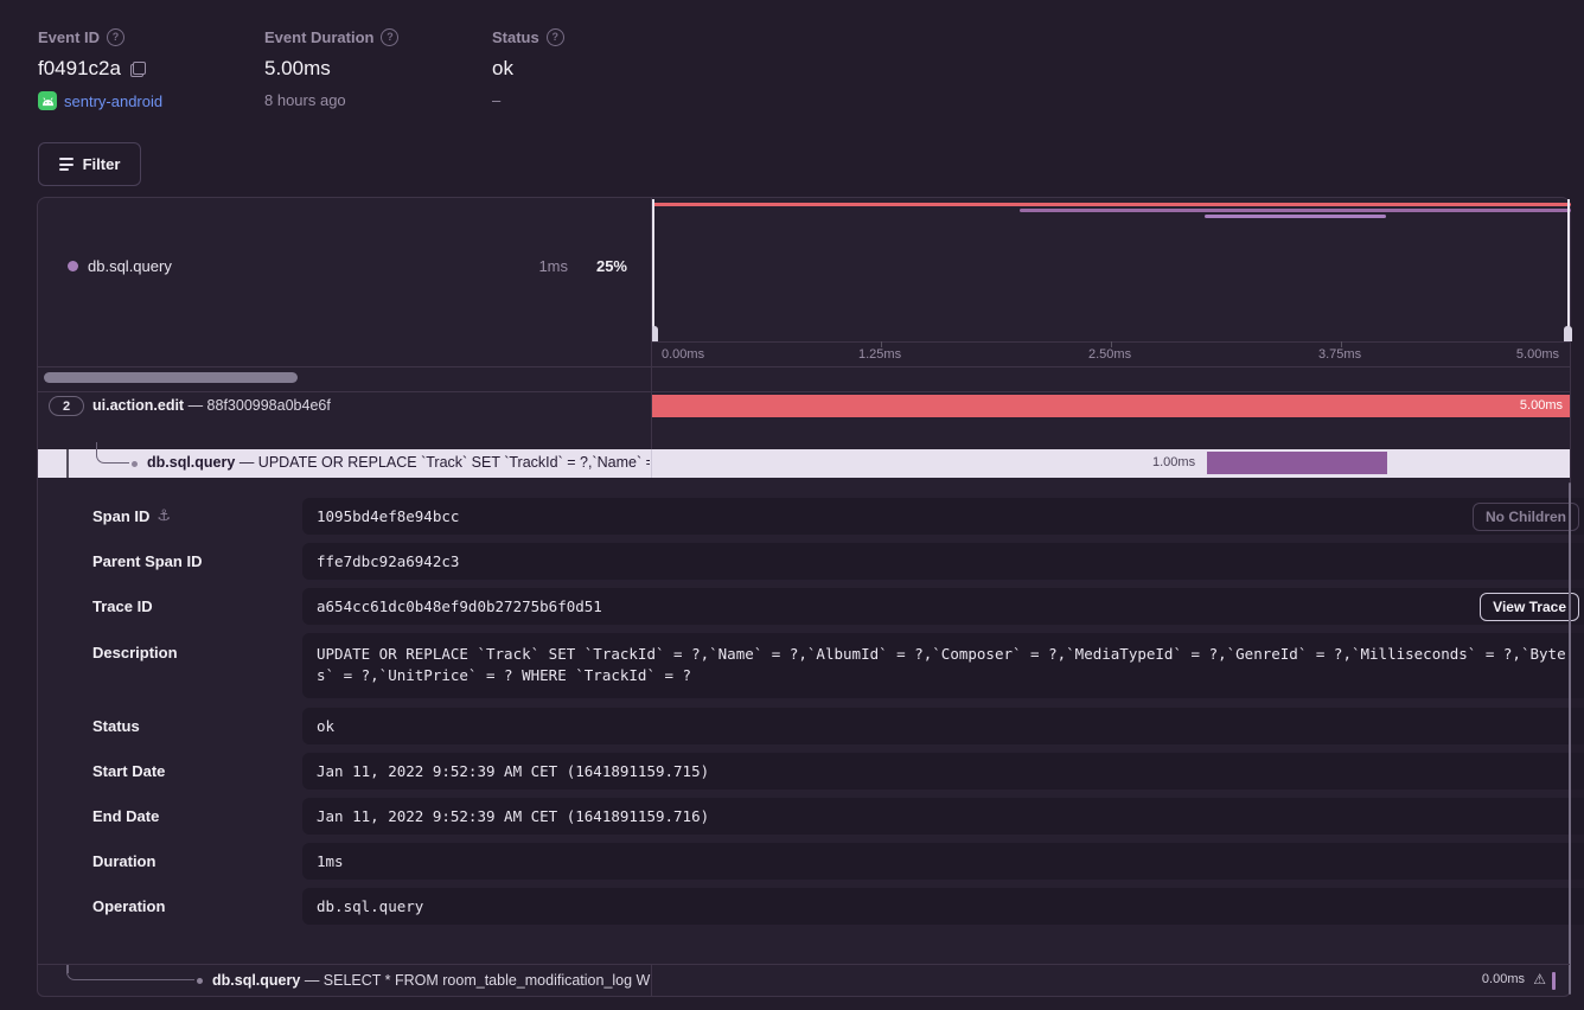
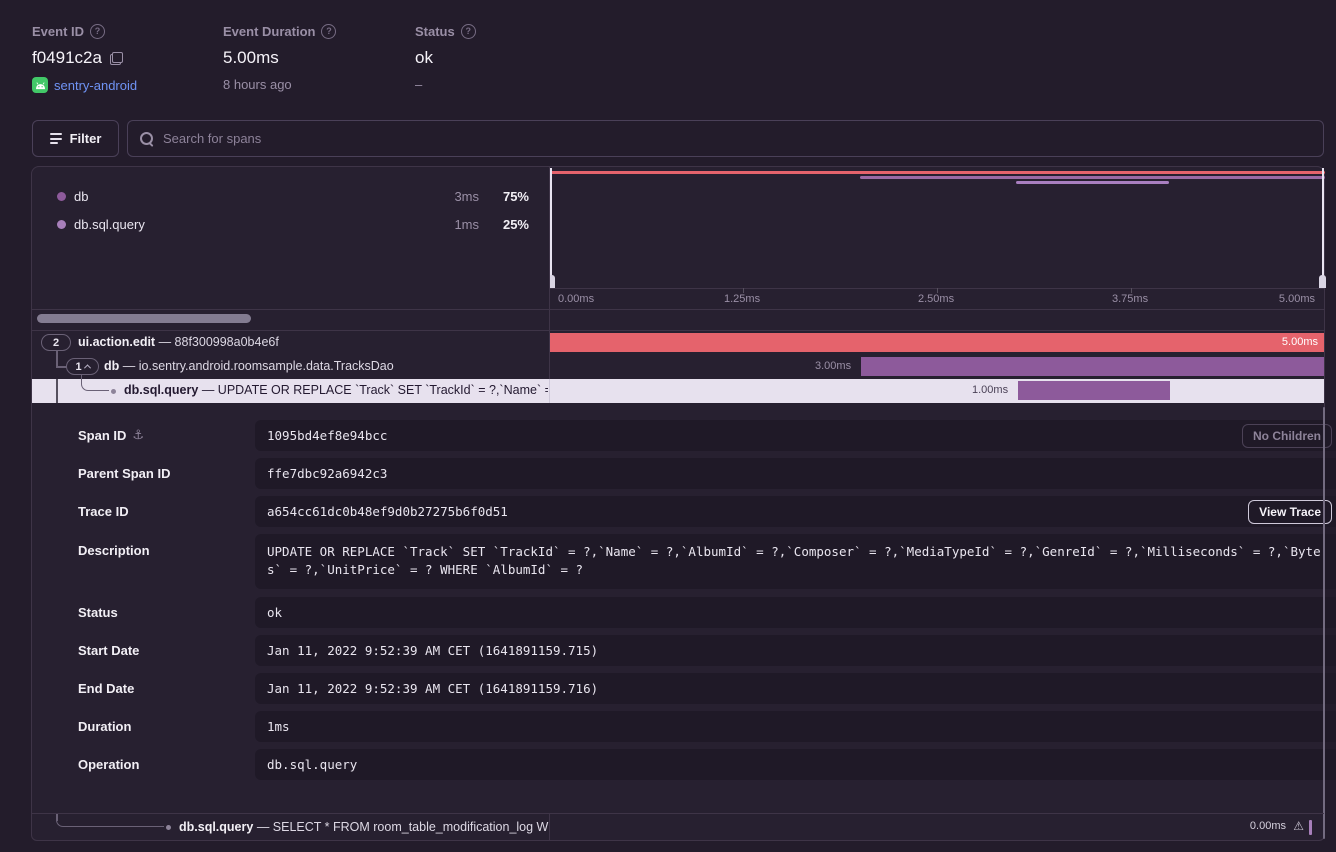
  Event ID
  ?
  f0491c2a
  sentry-android
  Event Duration
  ?
  5.00ms
  8 hours ago
  Status
  ?
  ok
  –
  Filter
+ Search for spans
+ db
+ 3ms
+ 75%
  db.sql.query
  1ms
  25%
  0.00ms
  1.25ms
  2.50ms
  3.75ms
  5.00ms
  2
  ui.action.edit — 88f300998a0b4e6f
  5.00ms
+ 1
+ db — io.sentry.android.roomsample.data.TracksDao
+ 3.00ms
  db.sql.query — UPDATE OR REPLACE `Track` SET `TrackId` = ?,`Name`
  1.00ms
  Span ID
  ⚓
  1095bd4ef8e94bcc
  No Children
  Parent Span ID
  ffe7dbc92a6942c3
  Trace ID
  a654cc61dc0b48ef9d0b27275b6f0d51
  View Trace
  Description
- UPDATE OR REPLACE `Track` SET `TrackId` = ?,`Name` = ?,`AlbumId` = ?,`Composer` = ?,`MediaTypeId` = ?,`GenreId` = ?,`Milliseconds` = ?,`Bytes` = ?,`UnitPrice` = ? WHERE `TrackId` = ?
+ UPDATE OR REPLACE `Track` SET `TrackId` = ?,`Name` = ?,`AlbumId` = ?,`Composer` = ?,`MediaTypeId` = ?,`GenreId` = ?,`Milliseconds` = ?,`Bytes` = ?,`UnitPrice` = ? WHERE `AlbumId` = ?
  Status
  ok
  Start Date
  Jan 11, 2022 9:52:39 AM CET (1641891159.715)
  End Date
  Jan 11, 2022 9:52:39 AM CET (1641891159.716)
  Duration
  1ms
  Operation
  db.sql.query
  db.sql.query — SELECT * FROM room_table_modification_log W
  0.00ms
  ⚠
